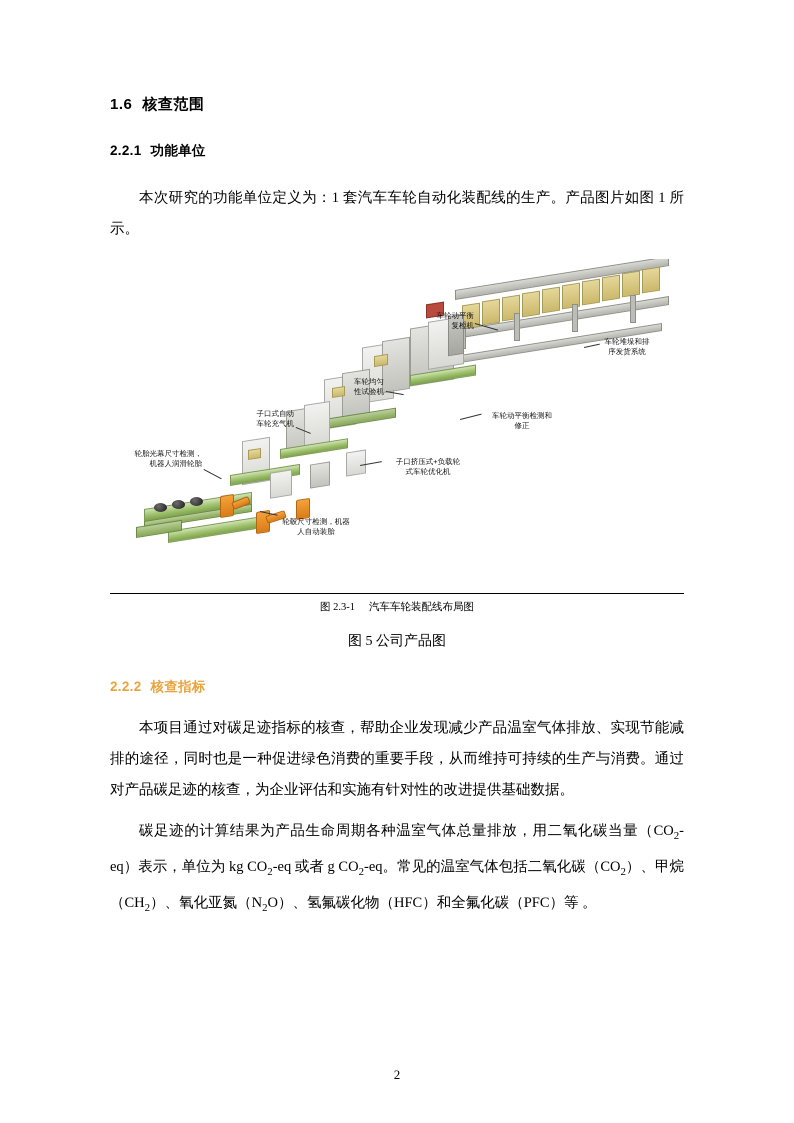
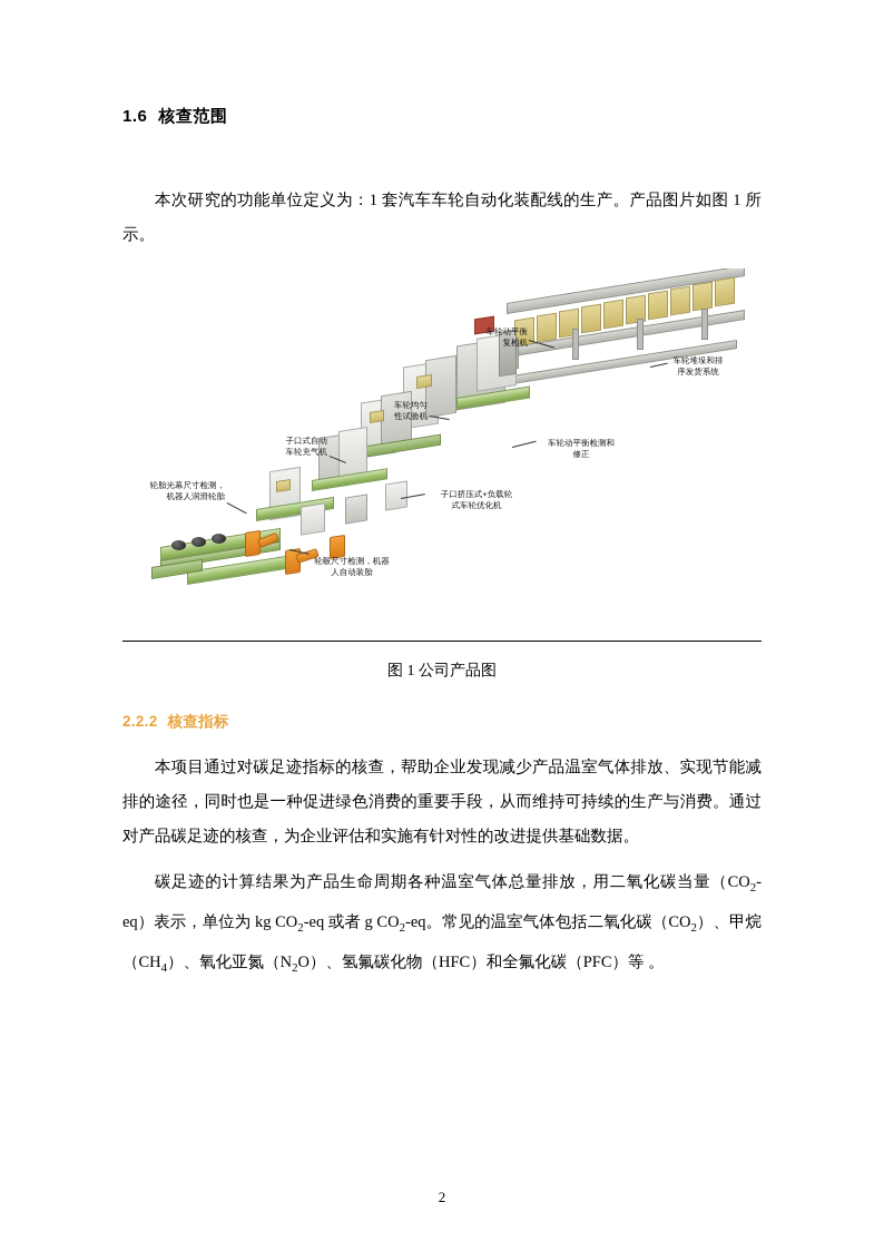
  1.6 核查范围
- 2.2.1 功能单位
  本次研究的功能单位定义为：1 套汽车车轮自动化装配线的生产。产品图片如图 1 所示。
  车轮动平衡
  复检机
  车轮堆垛和排
  序发货系统
  车轮均匀
  性试验机
  车轮动平衡检测和
  修正
  子口式自动
  车轮充气机
  子口挤压式+负载轮
  式车轮优化机
  轮胎光幕尺寸检测，
  机器人润滑轮胎
  轮毂尺寸检测，机器
  人自动装胎
- 图 2.3-1 汽车车轮装配线布局图
- 图 5 公司产品图
+ 图 1 公司产品图
  2.2.2 核查指标
  本项目通过对碳足迹指标的核查，帮助企业发现减少产品温室气体排放、实现节能减排的途径，同时也是一种促进绿色消费的重要手段，从而维持可持续的生产与消费。通过对产品碳足迹的核查，为企业评估和实施有针对性的改进提供基础数据。
- 碳足迹的计算结果为产品生命周期各种温室气体总量排放，用二氧化碳当量（CO2-eq）表示，单位为 kg CO2-eq 或者 g CO2-eq。常见的温室气体包括二氧化碳（CO2）、甲烷（CH2）、氧化亚氮（N2O）、氢氟碳化物（HFC）和全氟化碳（PFC）等 。
+ 碳足迹的计算结果为产品生命周期各种温室气体总量排放，用二氧化碳当量（CO2-eq）表示，单位为 kg CO2-eq 或者 g CO2-eq。常见的温室气体包括二氧化碳（CO2）、甲烷（CH4）、氧化亚氮（N2O）、氢氟碳化物（HFC）和全氟化碳（PFC）等 。
  2
